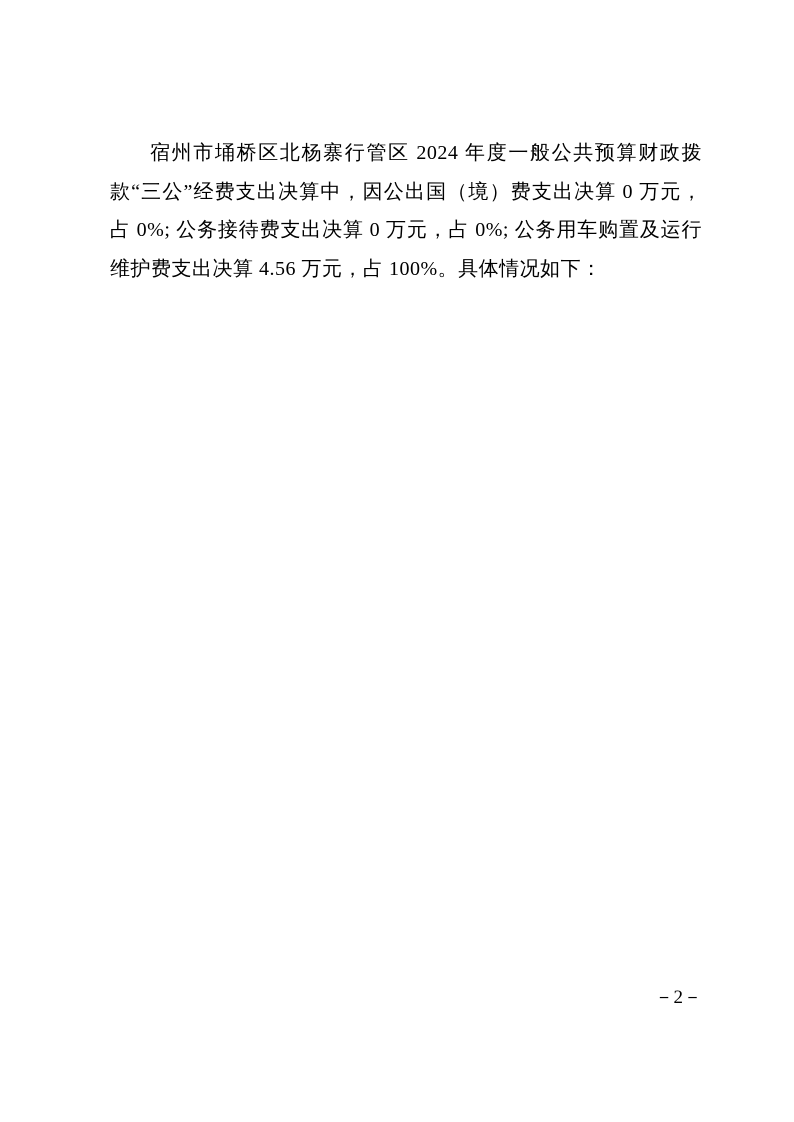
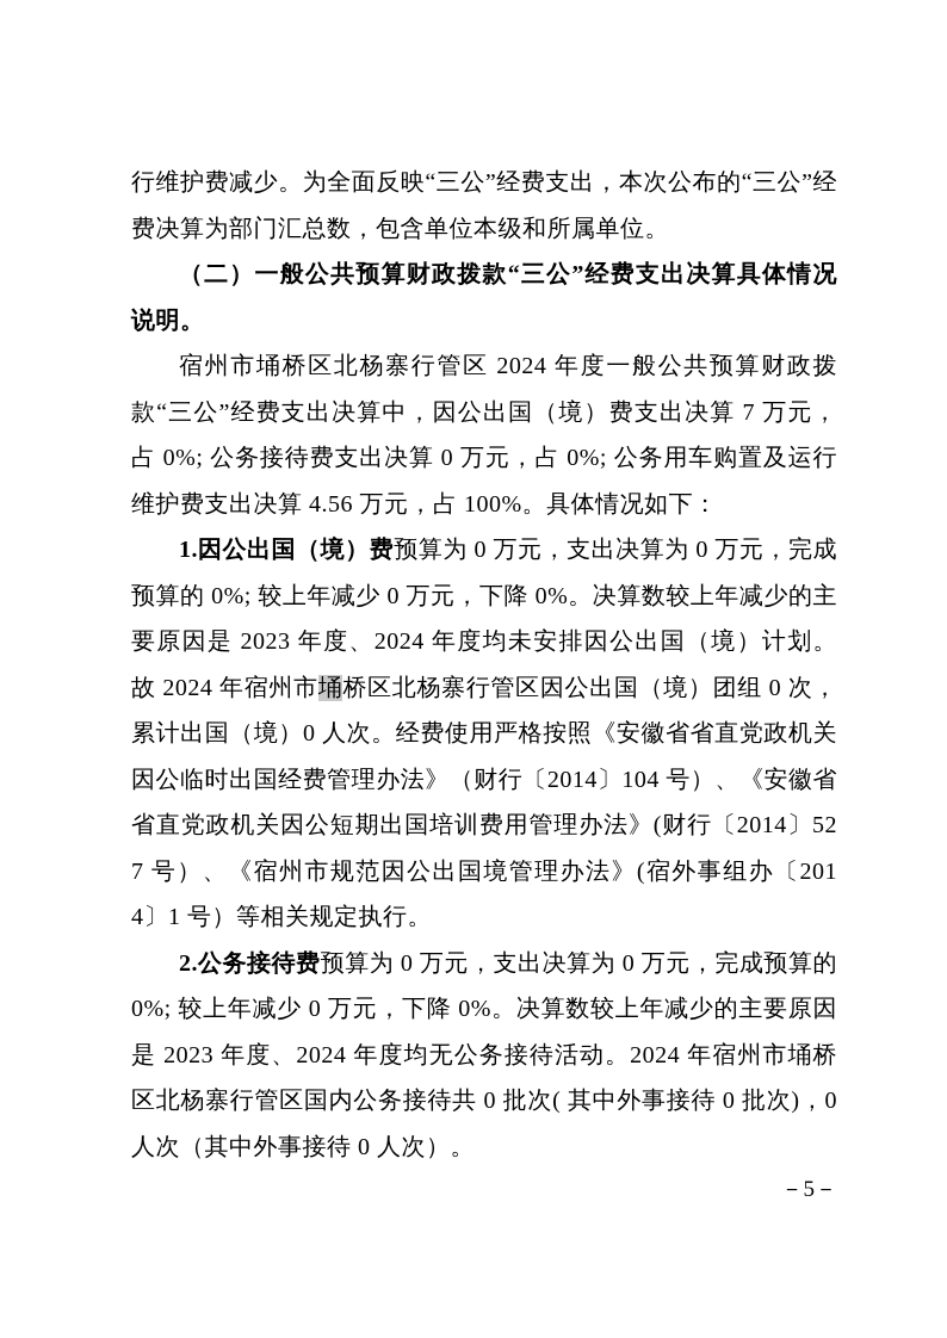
+ 行维护费减少。为全面反映“三公”经费支出，本次公布的“三公”经费决算为部门汇总数，包含单位本级和所属单位。
+ （二）一般公共预算财政拨款“三公”经费支出决算具体情况说明。
- 宿州市埇桥区北杨寨行管区 2024 年度一般公共预算财政拨款“三公”经费支出决算中，因公出国（境）费支出决算 0 万元，占 0%; 公务接待费支出决算 0 万元，占 0%; 公务用车购置及运行维护费支出决算 4.56 万元，占 100%。具体情况如下：
+ 宿州市埇桥区北杨寨行管区 2024 年度一般公共预算财政拨款“三公”经费支出决算中，因公出国（境）费支出决算 7 万元，占 0%; 公务接待费支出决算 0 万元，占 0%; 公务用车购置及运行维护费支出决算 4.56 万元，占 100%。具体情况如下：
+ 1.因公出国（境）费预算为 0 万元，支出决算为 0 万元，完成预算的 0%; 较上年减少 0 万元，下降 0%。决算数较上年减少的主要原因是 2023 年度、2024 年度均未安排因公出国（境）计划。故 2024 年宿州市埇桥区北杨寨行管区因公出国（境）团组 0 次，累计出国（境）0 人次。经费使用严格按照《安徽省省直党政机关因公临时出国经费管理办法》（财行〔2014〕104 号）、《安徽省省直党政机关因公短期出国培训费用管理办法》(财行〔2014〕527 号）、《宿州市规范因公出国境管理办法》(宿外事组办〔2014〕1 号）等相关规定执行。
+ 2.公务接待费预算为 0 万元，支出决算为 0 万元，完成预算的 0%; 较上年减少 0 万元，下降 0%。决算数较上年减少的主要原因是 2023 年度、2024 年度均无公务接待活动。2024 年宿州市埇桥区北杨寨行管区国内公务接待共 0 批次( 其中外事接待 0 批次)，0 人次（其中外事接待 0 人次）。
- －2－
+ －5－
